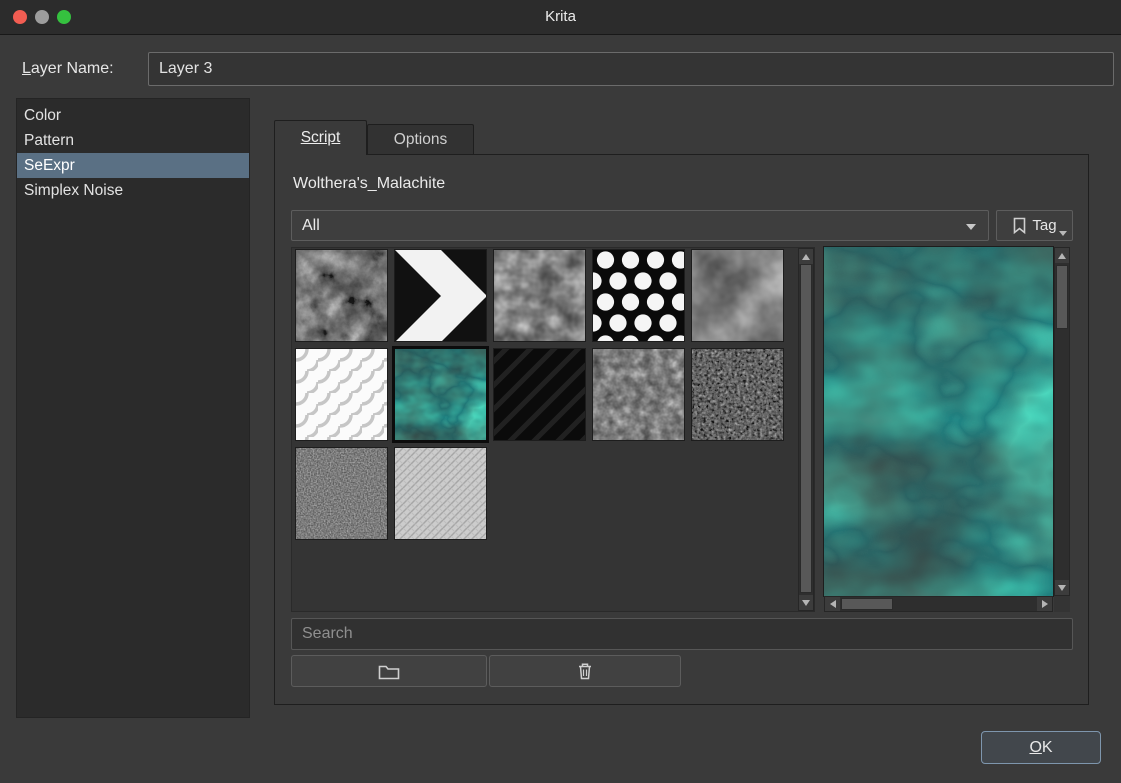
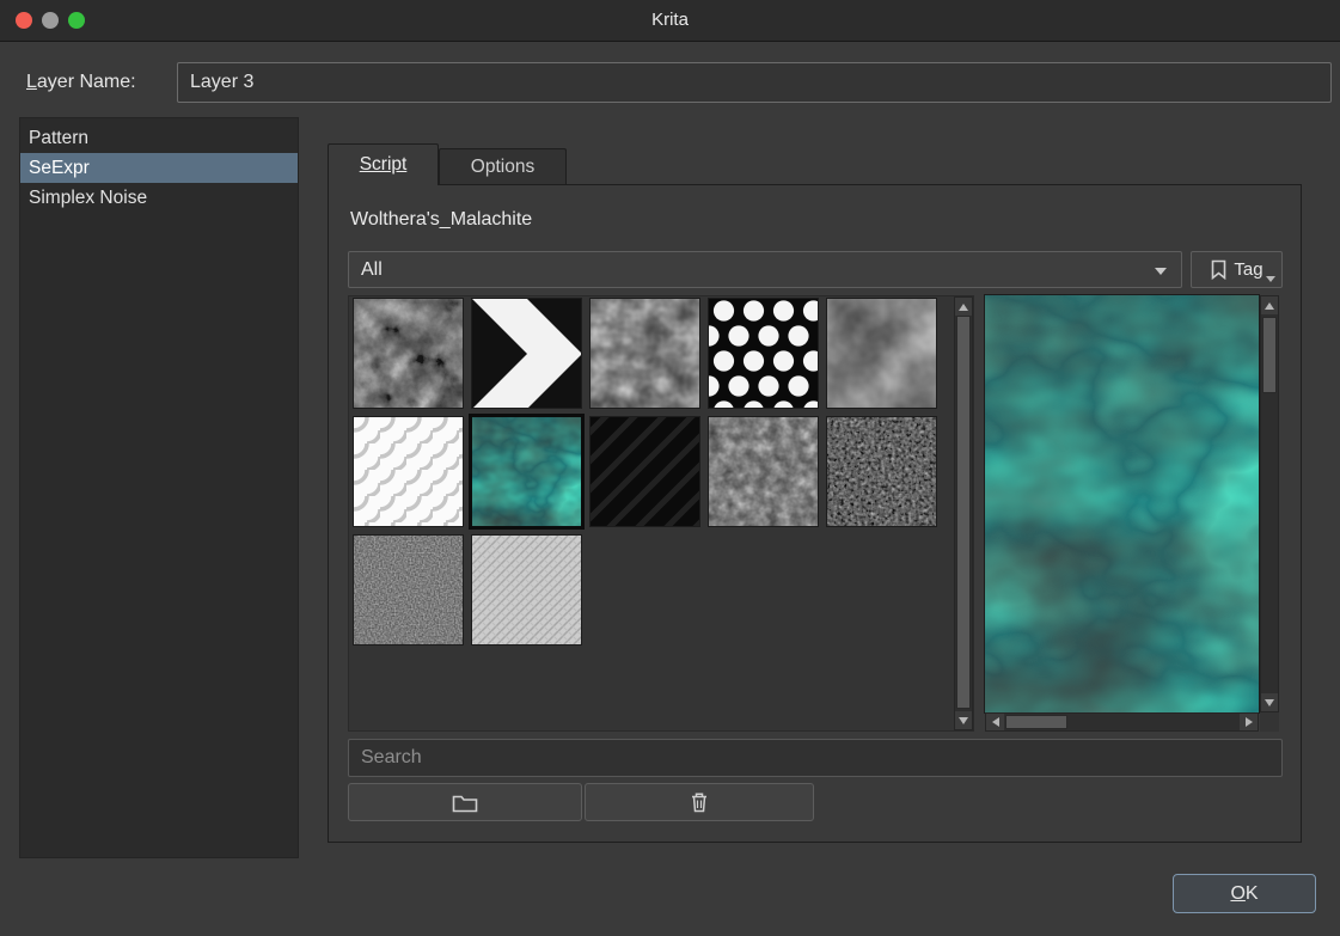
  Krita
  Layer Name:
  Layer 3
- Color
  Pattern
  SeExpr
  Simplex Noise
  Script
  Options
  Wolthera's_Malachite
  All
  Tag
  Search
  OK
